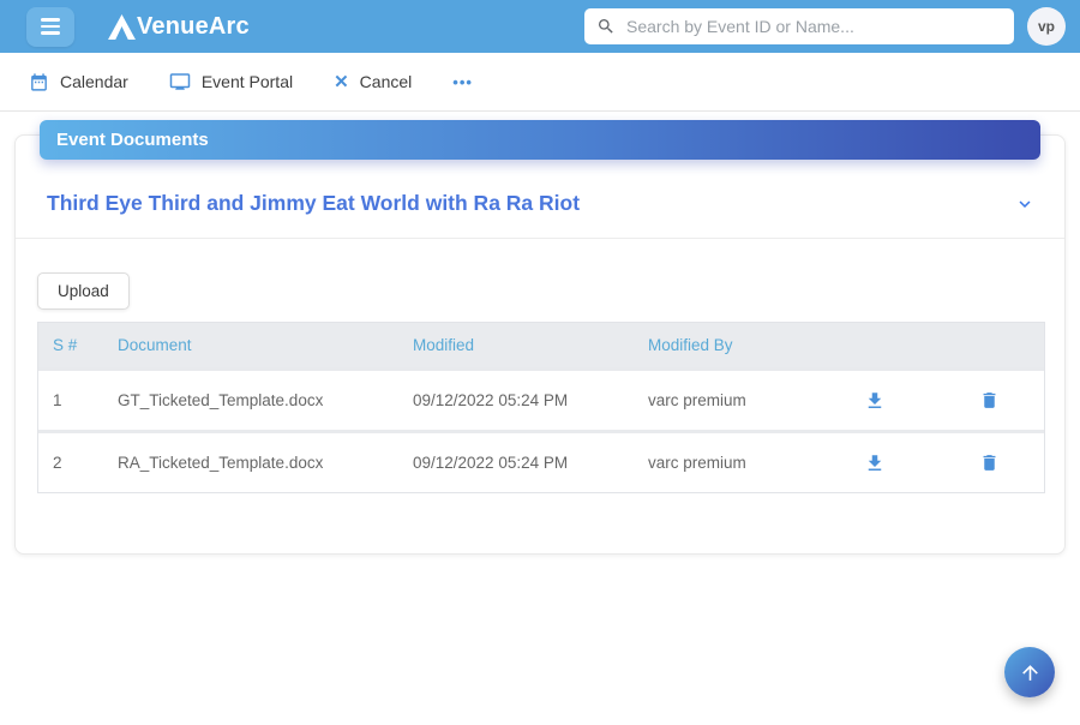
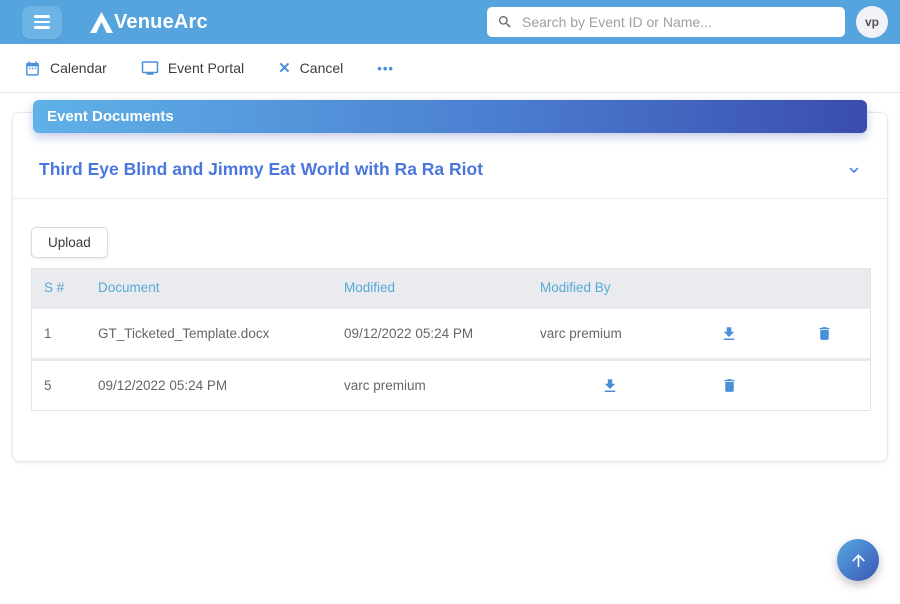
  VenueArc
  Search by Event ID or Name...
  vp
  Calendar
  Event Portal
  ✕
  Cancel
  •••
  Event Documents
- Third Eye Third and Jimmy Eat World with Ra Ra Riot
+ Third Eye Blind and Jimmy Eat World with Ra Ra Riot
  Upload
  S #
  Document
  Modified
  Modified By
  1
  GT_Ticketed_Template.docx
  09/12/2022 05:24 PM
  varc premium
- 2
+ 5
- RA_Ticketed_Template.docx
  09/12/2022 05:24 PM
  varc premium
